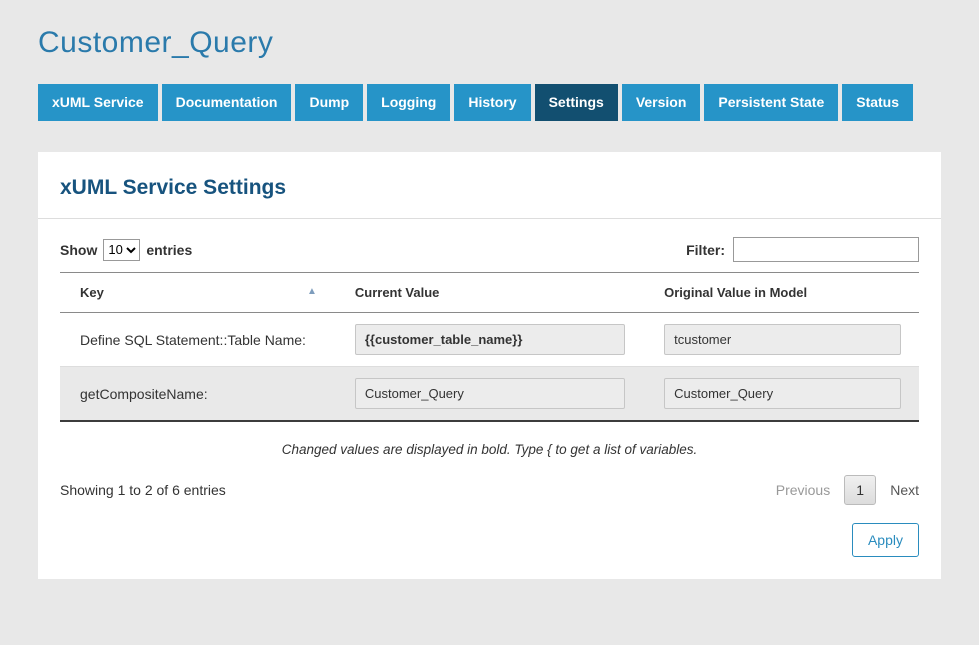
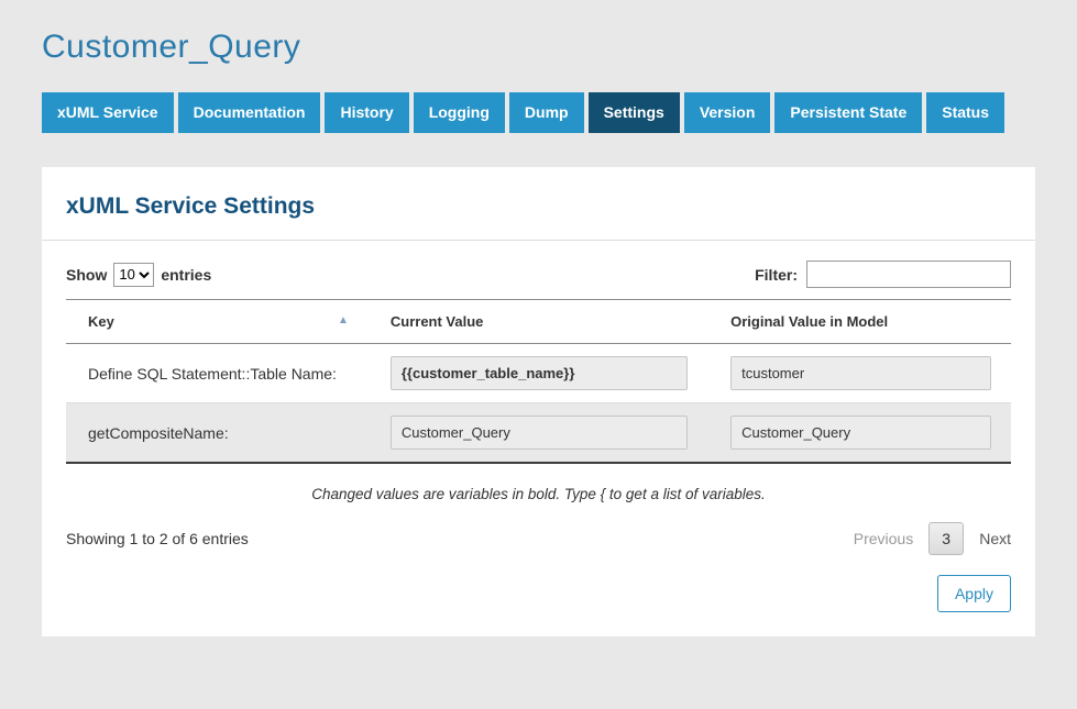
  Customer_Query
  xUML Service
  Documentation
- Dump
+ History
  Logging
- History
+ Dump
  Settings
  Version
  Persistent State
  Status
  xUML Service Settings
  Show
  10
  entries
  Filter:
  Key ▲	Current Value	Original Value in Model
  Define SQL Statement::Table Name:	{{customer_table_name}}	tcustomer
  getCompositeName:	Customer_Query	Customer_Query
- Changed values are displayed in bold. Type { to get a list of variables.
+ Changed values are variables in bold. Type { to get a list of variables.
  Showing 1 to 2 of 6 entries
  Previous
- 1
+ 3
  Next
  Apply
